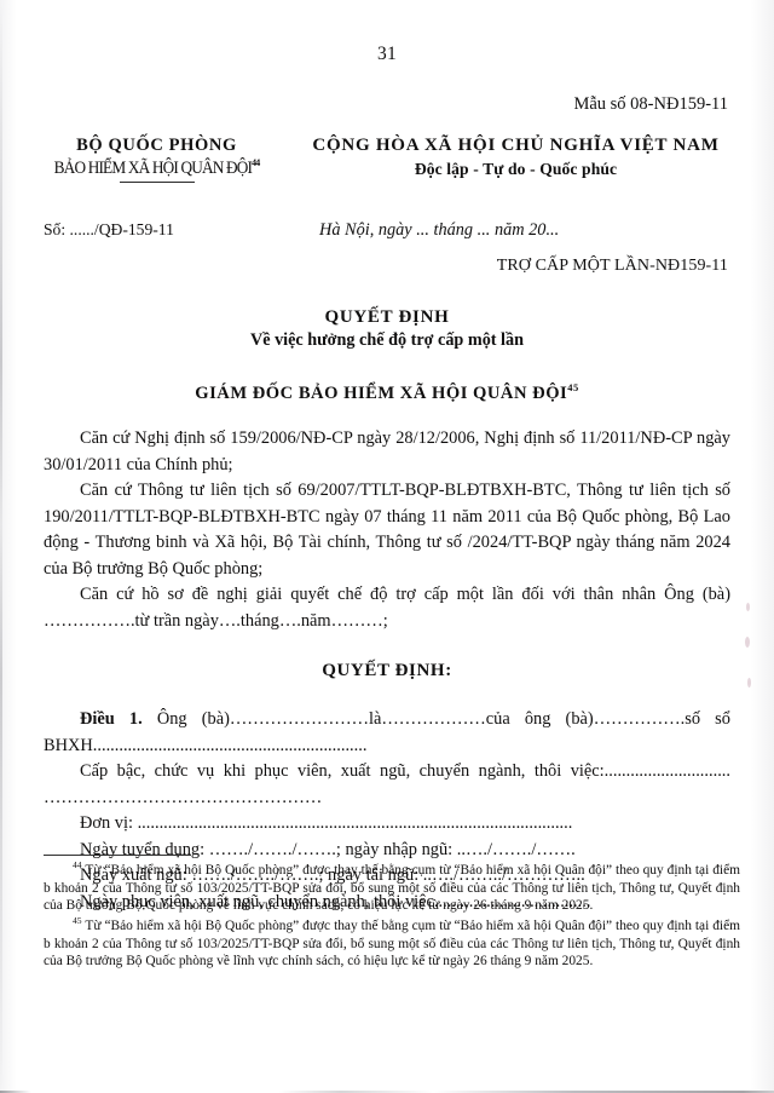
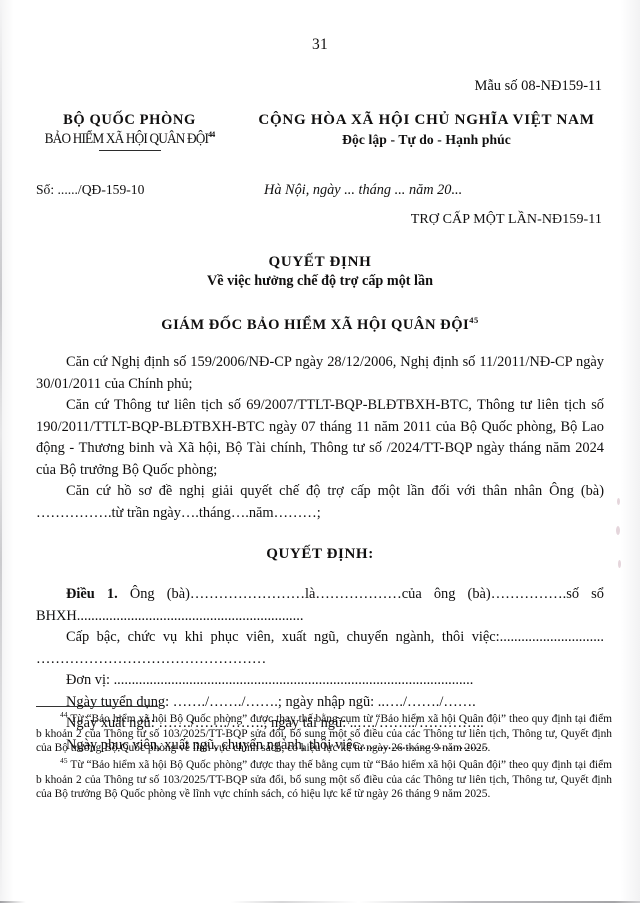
  31
  Mẫu số 08-NĐ159-11
  BỘ QUỐC PHÒNG
  BẢO HIỂM XÃ HỘI QUÂN ĐỘI44
  CỘNG HÒA XÃ HỘI CHỦ NGHĨA VIỆT NAM
- Độc lập - Tự do - Quốc phúc
+ Độc lập - Tự do - Hạnh phúc
- Số: ....../QĐ-159-11
+ Số: ....../QĐ-159-10
  Hà Nội, ngày ... tháng ... năm 20...
  TRỢ CẤP MỘT LẦN-NĐ159-11
  QUYẾT ĐỊNH
  Về việc hưởng chế độ trợ cấp một lần
  GIÁM ĐỐC BẢO HIỂM XÃ HỘI QUÂN ĐỘI45
  Căn cứ Nghị định số 159/2006/NĐ-CP ngày 28/12/2006, Nghị định số 11/2011/NĐ-CP ngày 30/01/2011 của Chính phủ;
  Căn cứ Thông tư liên tịch số 69/2007/TTLT-BQP-BLĐTBXH-BTC, Thông tư liên tịch số 190/2011/TTLT-BQP-BLĐTBXH-BTC ngày 07 tháng 11 năm 2011 của Bộ Quốc phòng, Bộ Lao động - Thương binh và Xã hội, Bộ Tài chính, Thông tư số /2024/TT-BQP ngày tháng năm 2024 của Bộ trưởng Bộ Quốc phòng;
  Căn cứ hồ sơ đề nghị giải quyết chế độ trợ cấp một lần đối với thân nhân Ông (bà) …………….từ trần ngày….tháng….năm………;
  QUYẾT ĐỊNH:
  Điều 1. Ông (bà)……………………là………………của ông (bà)…………….số sổ BHXH...............................................................
  Cấp bậc, chức vụ khi phục viên, xuất ngũ, chuyển ngành, thôi việc:............................. …………………………………………
  Đơn vị: ....................................................................................................
  Ngày tuyển dụng: ……./……./…….; ngày nhập ngũ: ..…./……./…….
  Ngày xuất ngũ: ……./……./…….; ngày tái ngũ: ..…./……../…………..
  Ngày phục viên, xuất ngũ, chuyển ngành, thôi việc....................................
  44 Từ “Bảo hiểm xã hội Bộ Quốc phòng” được thay thế bằng cụm từ “Bảo hiểm xã hội Quân đội” theo quy định tại điểm b khoản 2 của Thông tư số 103/2025/TT-BQP sửa đổi, bổ sung một số điều của các Thông tư liên tịch, Thông tư, Quyết định của Bộ trưởng Bộ Quốc phòng về lĩnh vực chính sách, có hiệu lực kể từ ngày 26 tháng 9 năm 2025.
  45 Từ “Bảo hiểm xã hội Bộ Quốc phòng” được thay thế bằng cụm từ “Bảo hiểm xã hội Quân đội” theo quy định tại điểm b khoản 2 của Thông tư số 103/2025/TT-BQP sửa đổi, bổ sung một số điều của các Thông tư liên tịch, Thông tư, Quyết định của Bộ trưởng Bộ Quốc phòng về lĩnh vực chính sách, có hiệu lực kể từ ngày 26 tháng 9 năm 2025.
